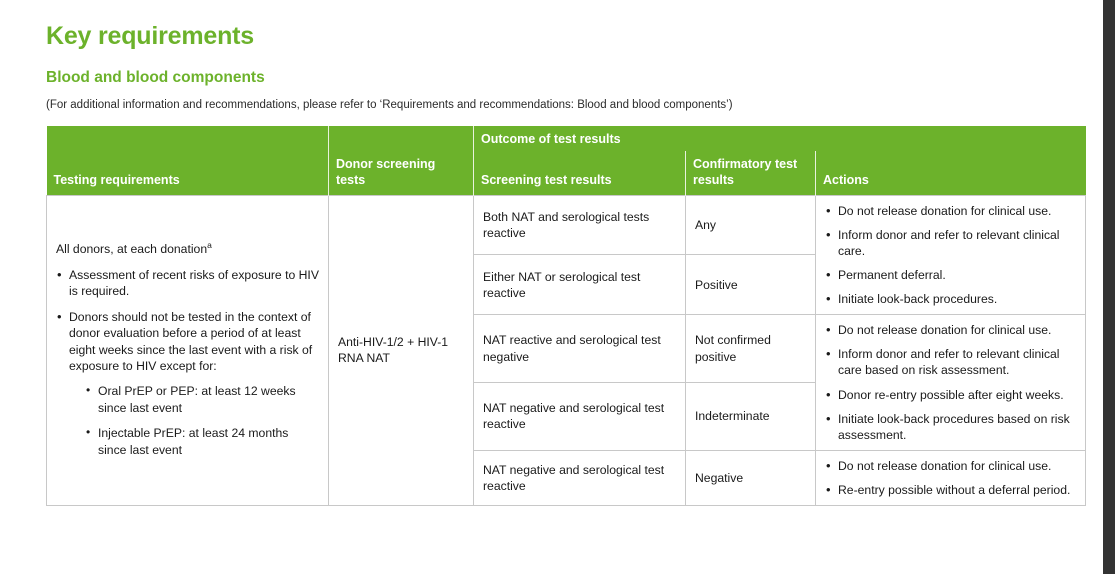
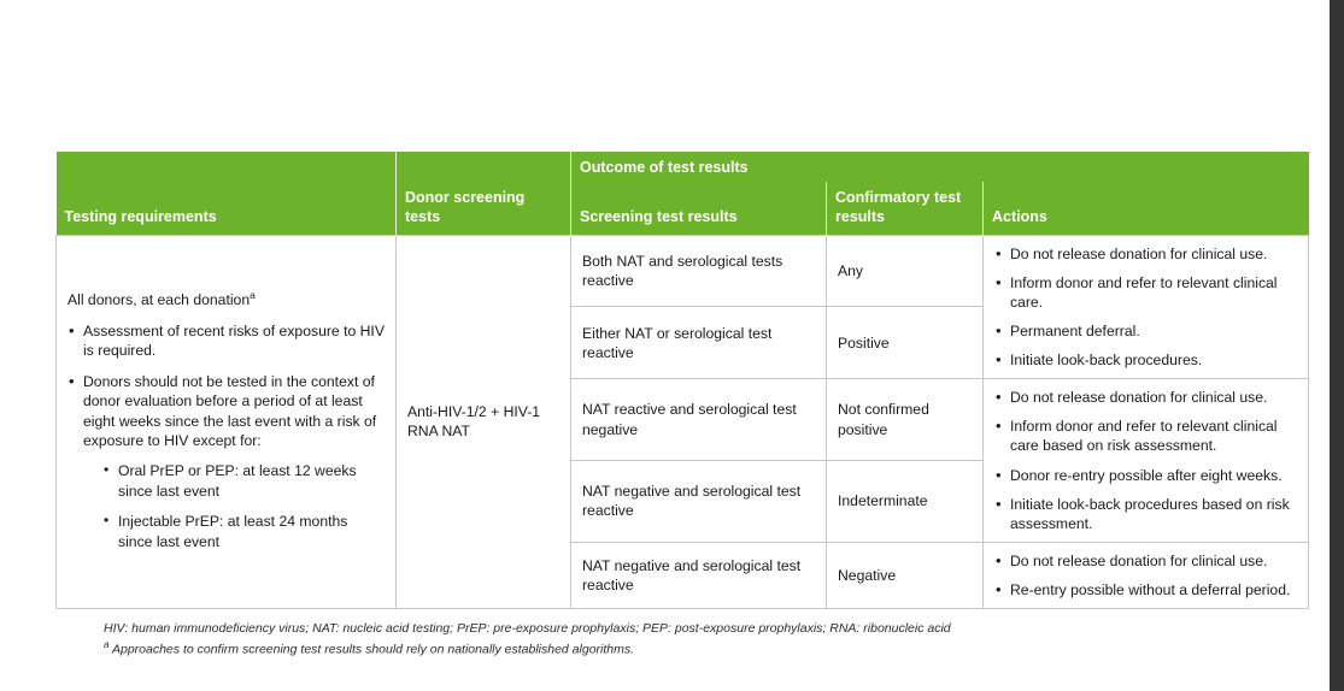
- Key requirements
- Blood and blood components
- (For additional information and recommendations, please refer to ‘Requirements and recommendations: Blood and blood components’)
  Testing requirements	Donor screening tests	Outcome of test results
  Screening test results	Confirmatory test results	Actions
  All donors, at each donationa Assessment of recent risks of exposure to HIV is required. Donors should not be tested in the context of donor evaluation before a period of at least eight weeks since the last event with a risk of exposure to HIV except for: Oral PrEP or PEP: at least 12 weeks since last event Injectable PrEP: at least 24 months since last event	Anti-HIV-1/2 + HIV-1 RNA NAT	Both NAT and serological tests reactive	Any	Do not release donation for clinical use. Inform donor and refer to relevant clinical care. Permanent deferral. Initiate look-back procedures.
  Either NAT or serological test reactive	Positive
  NAT reactive and serological test negative	Not confirmed positive	Do not release donation for clinical use. Inform donor and refer to relevant clinical care based on risk assessment. Donor re-entry possible after eight weeks. Initiate look-back procedures based on risk assessment.
  NAT negative and serological test reactive	Indeterminate
  NAT negative and serological test reactive	Negative	Do not release donation for clinical use. Re-entry possible without a deferral period.
+ HIV: human immunodeficiency virus; NAT: nucleic acid testing; PrEP: pre-exposure prophylaxis; PEP: post-exposure prophylaxis; RNA: ribonucleic acid
+ a Approaches to confirm screening test results should rely on nationally established algorithms.
